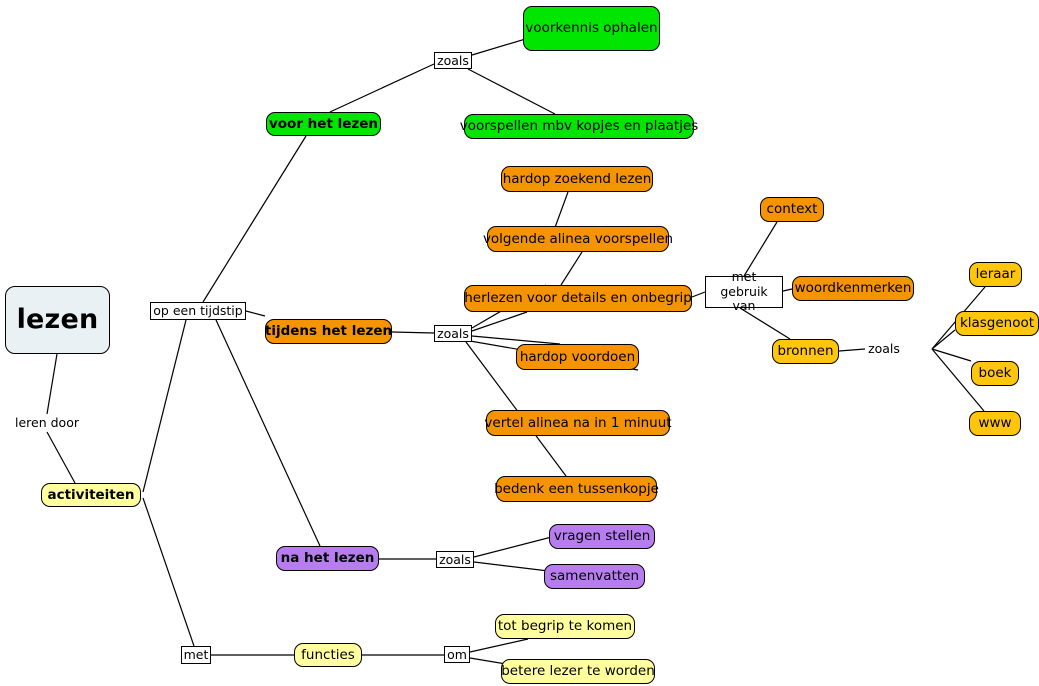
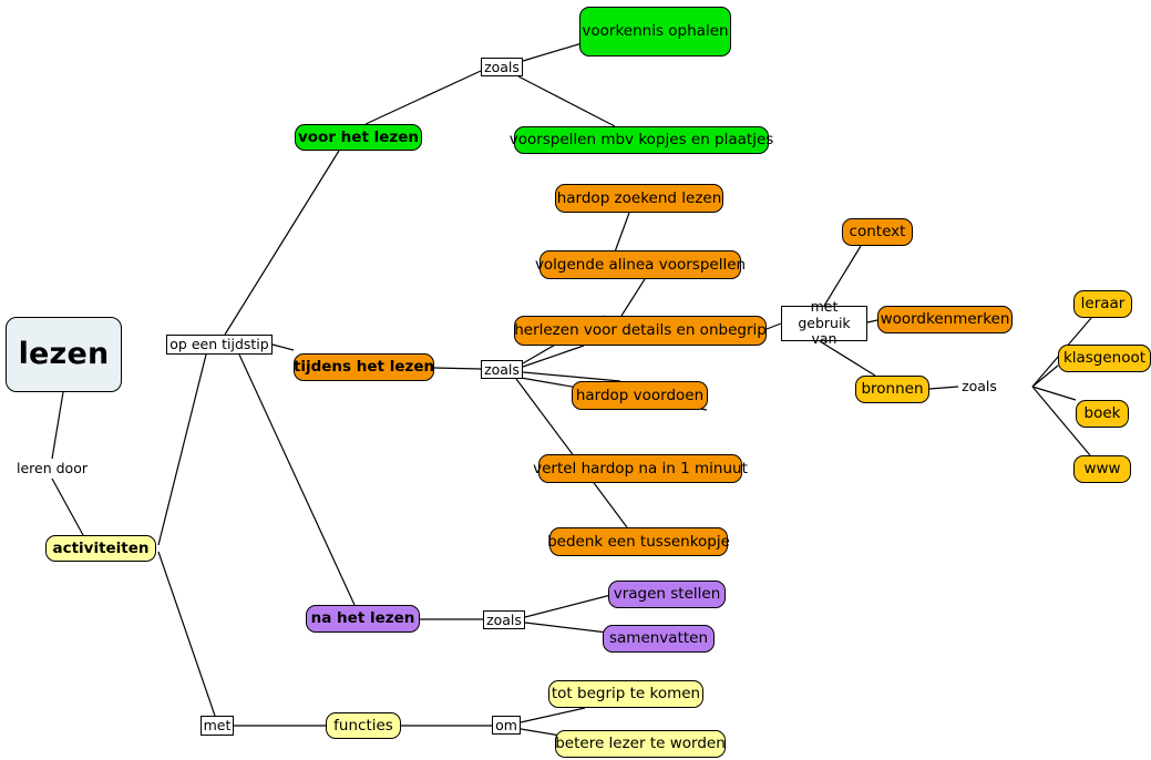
  lezen
  leren door
  activiteiten
  op een tijdstip
  met
  voor het lezen
  tijdens het lezen
  na het lezen
  functies
  zoals
  zoals
  zoals
  om
  voorkennis ophalen
  voorspellen mbv kopjes en plaatjes
  hardop zoekend lezen
  volgende alinea voorspellen
  herlezen voor details en onbegrip
  hardop voordoen
- vertel alinea na in 1 minuut
+ vertel hardop na in 1 minuut
  bedenk een tussenkopje
  vragen stellen
  samenvatten
  tot begrip te komen
  betere lezer te worden
  met gebruik van
  context
  woordkenmerken
  bronnen
  zoals
  leraar
  klasgenoot
  boek
  www
